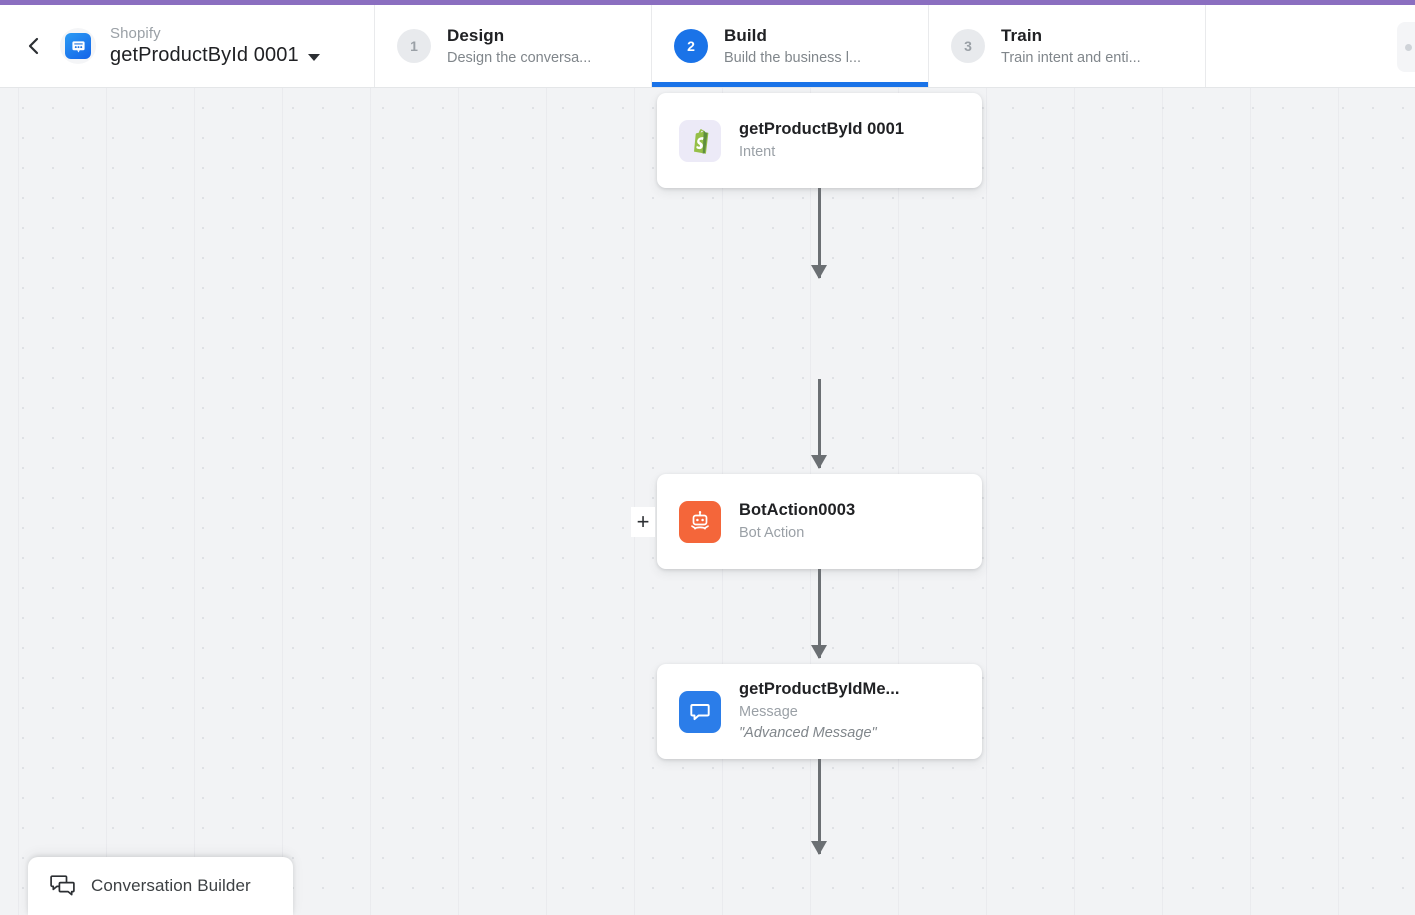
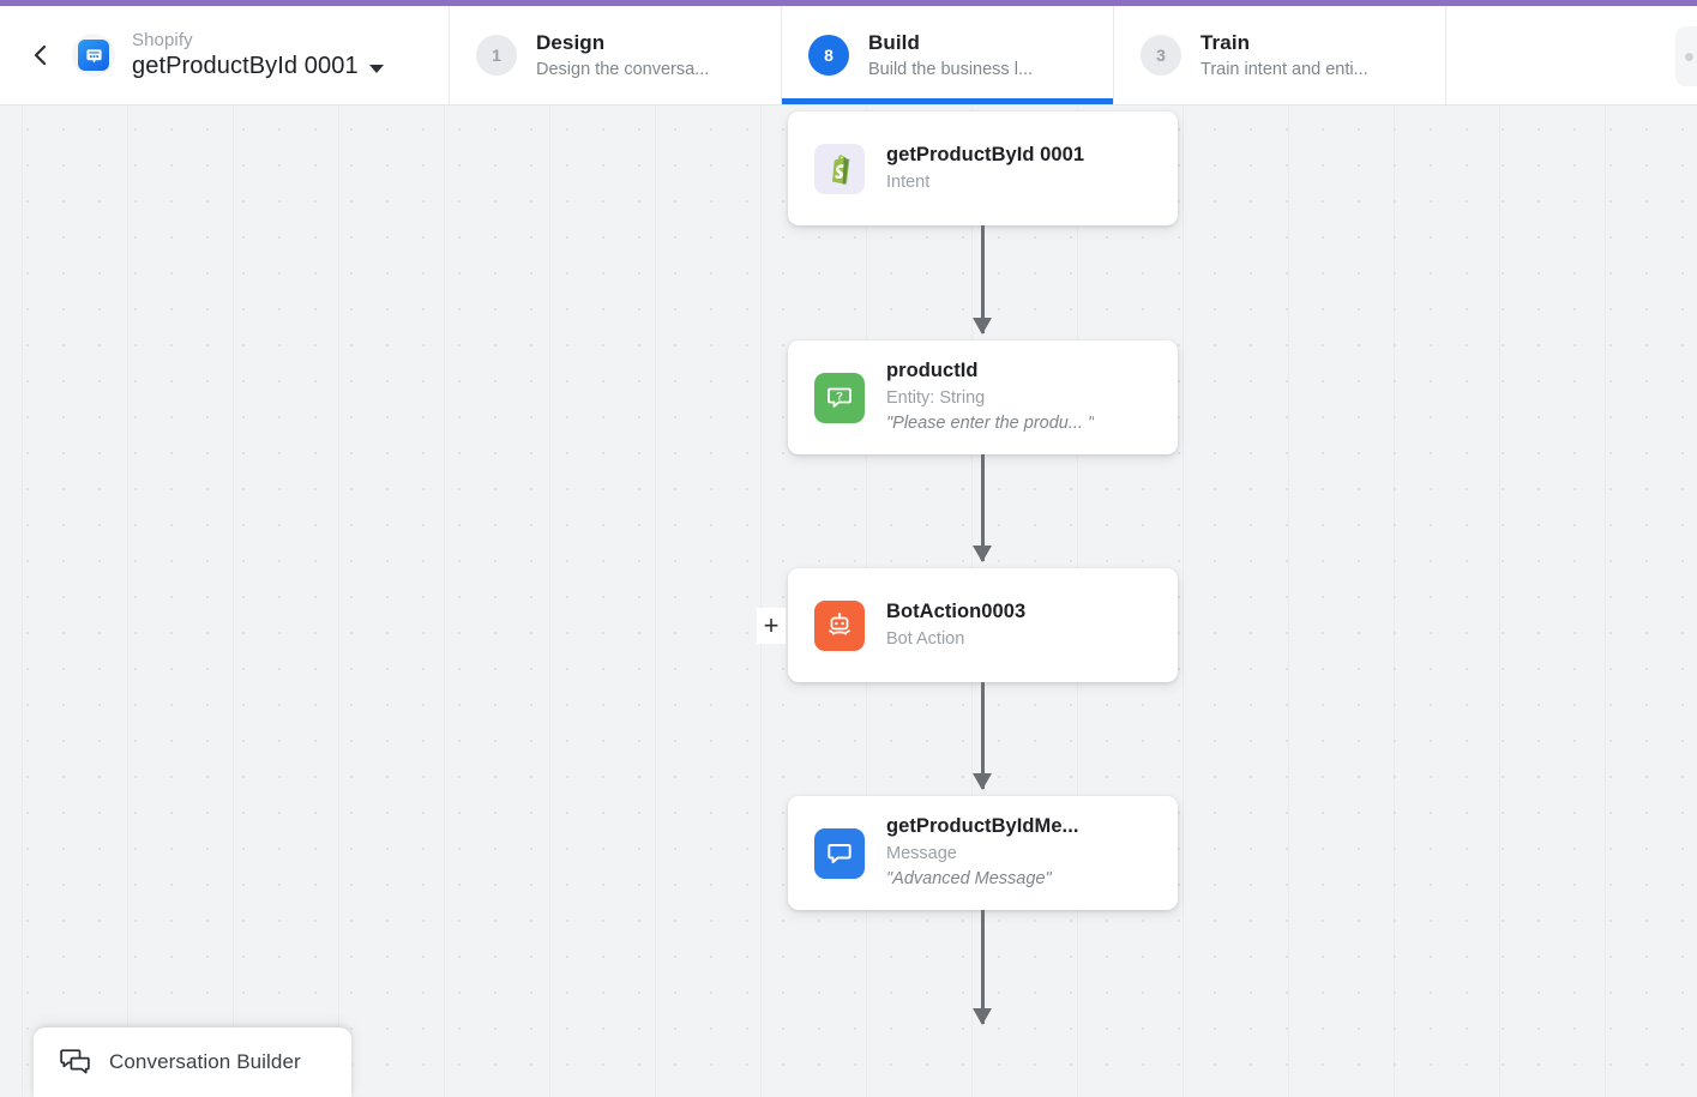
  Shopify
  getProductById 0001
  1
  Design
  Design the conversa...
- 2
+ 8
  Build
  Build the business l...
  3
  Train
  Train intent and enti...
  getProductById 0001
  Intent
+ ?
+ productId
+ Entity: String
+ "Please enter the produ... "
  +
  BotAction0003
  Bot Action
  getProductByIdMe...
  Message
  "Advanced Message"
  Conversation Builder
